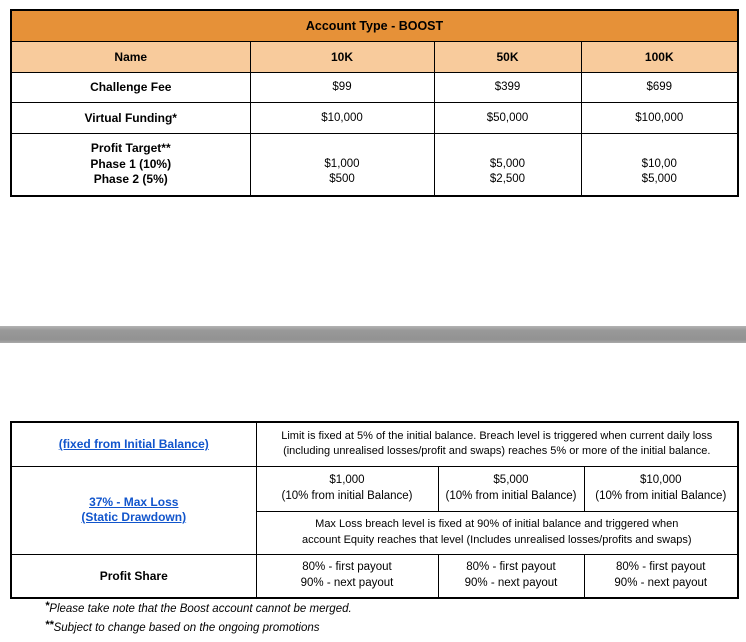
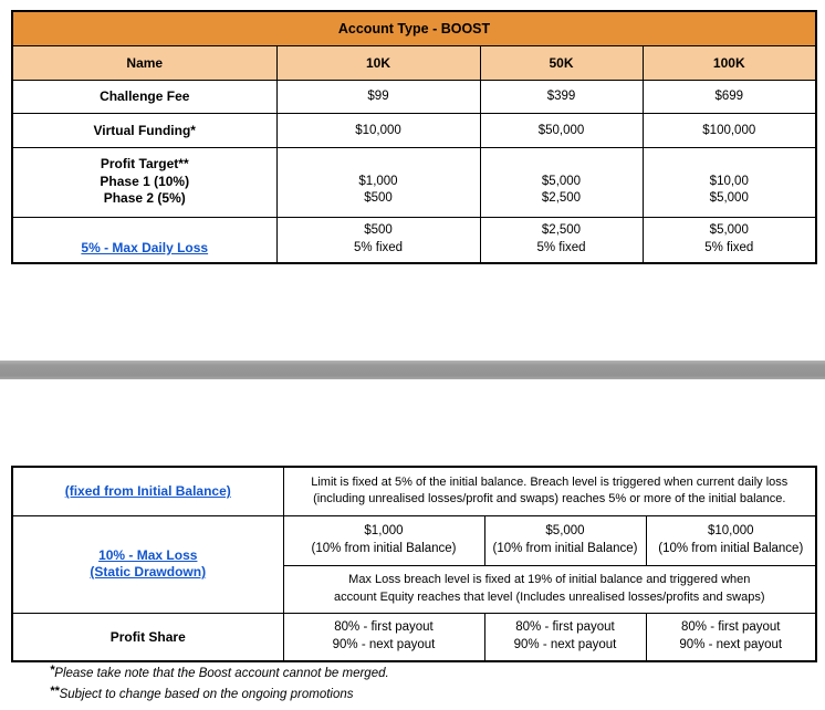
  Account Type - BOOST
  Name	10K	50K	100K
  Challenge Fee	$99	$399	$699
  Virtual Funding*	$10,000	$50,000	$100,000
  Profit Target** Phase 1 (10%) Phase 2 (5%)	$1,000 $500	$5,000 $2,500	$10,00 $5,000
+ 5% - Max Daily Loss	$500 5% fixed	$2,500 5% fixed	$5,000 5% fixed
  (fixed from Initial Balance)	Limit is fixed at 5% of the initial balance. Breach level is triggered when current daily loss (including unrealised losses/profit and swaps) reaches 5% or more of the initial balance.
- 37% - Max Loss (Static Drawdown)	$1,000 (10% from initial Balance)	$5,000 (10% from initial Balance)	$10,000 (10% from initial Balance)
+ 10% - Max Loss (Static Drawdown)	$1,000 (10% from initial Balance)	$5,000 (10% from initial Balance)	$10,000 (10% from initial Balance)
- Max Loss breach level is fixed at 90% of initial balance and triggered when account Equity reaches that level (Includes unrealised losses/profits and swaps)
+ Max Loss breach level is fixed at 19% of initial balance and triggered when account Equity reaches that level (Includes unrealised losses/profits and swaps)
  Profit Share	80% - first payout 90% - next payout	80% - first payout 90% - next payout	80% - first payout 90% - next payout
  *Please take note that the Boost account cannot be merged.
  **Subject to change based on the ongoing promotions
